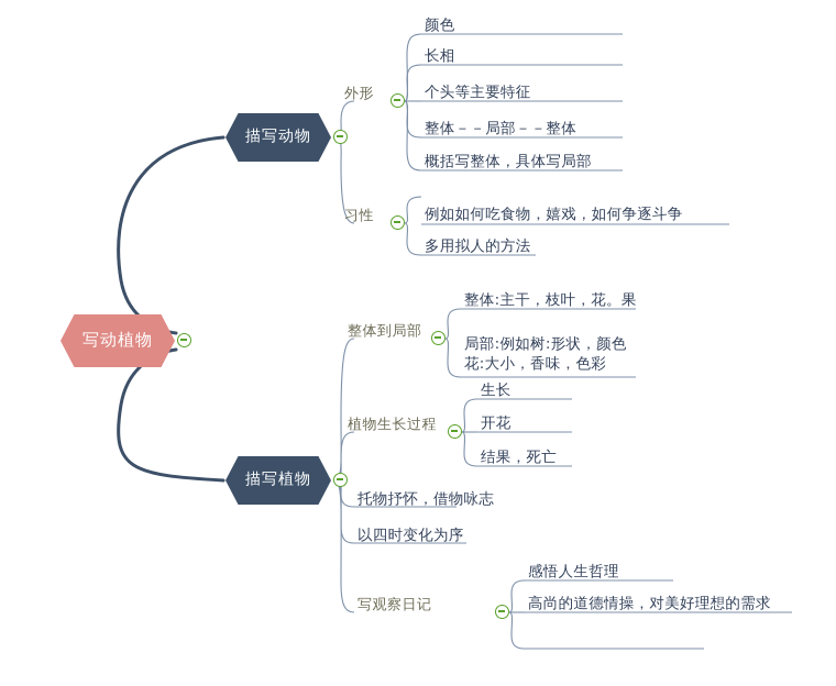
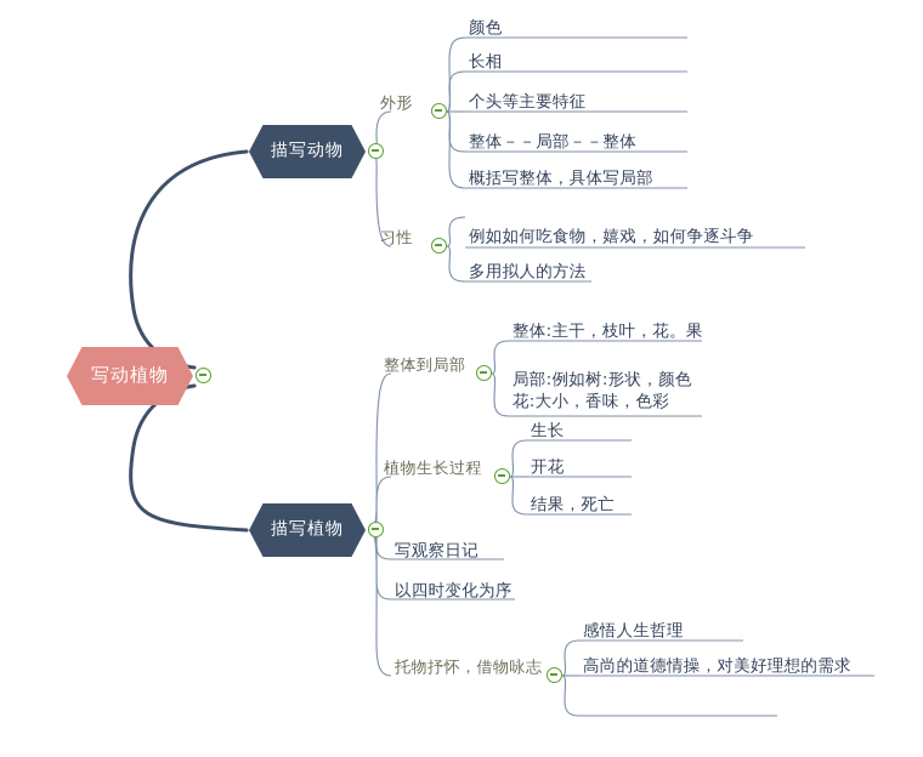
  写动植物
  描写动物
  描写植物
  外形
  习性
  颜色
  长相
  个头等主要特征
  整体－－局部－－整体
  概括写整体，具体写局部
  例如如何吃食物，嬉戏，如何争逐斗争
  多用拟人的方法
  整体到局部
  植物生长过程
- 托物抒怀，借物咏志
+ 写观察日记
  以四时变化为序
- 写观察日记
+ 托物抒怀，借物咏志
  整体:主干，枝叶，花。果
  局部:例如树:形状，颜色
  花:大小，香味，色彩
  生长
  开花
  结果，死亡
  感悟人生哲理
  高尚的道德情操，对美好理想的需求
